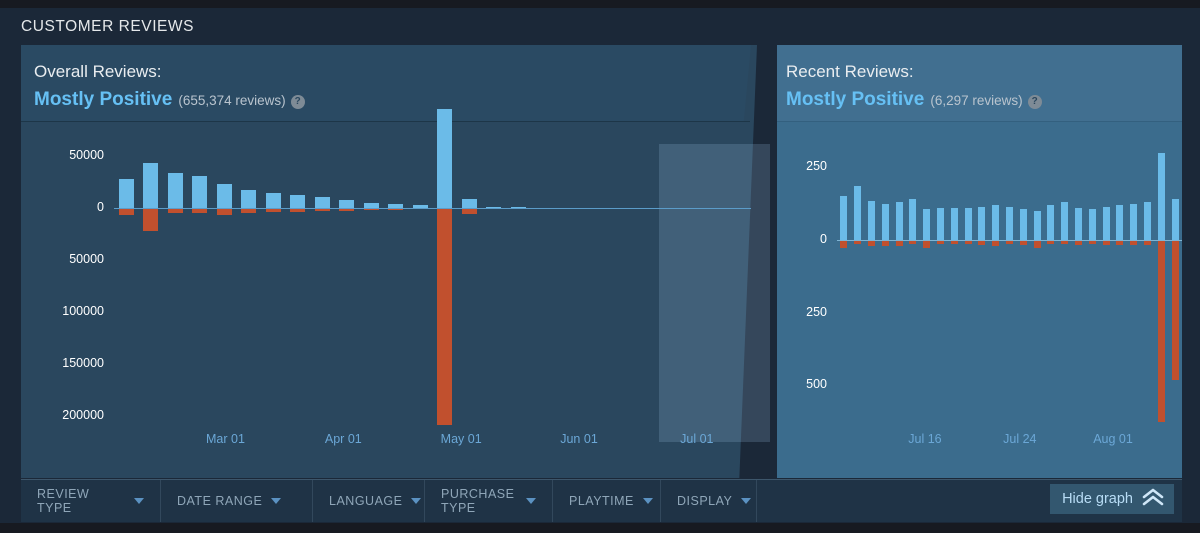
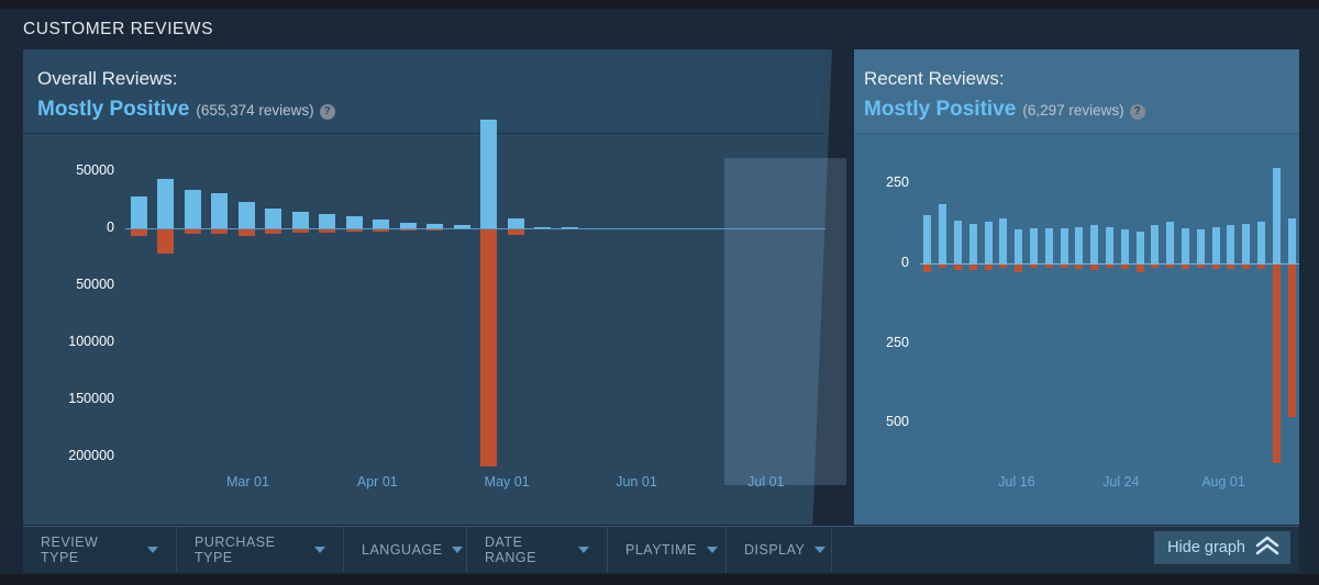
  CUSTOMER REVIEWS
  Overall Reviews:
  Mostly Positive
  (655,374 reviews)
  ?
  50000
  0
  50000
  100000
  150000
  200000
  Mar 01
  Apr 01
  May 01
  Jun 01
  Jul 01
  Recent Reviews:
  Mostly Positive
  (6,297 reviews)
  ?
  250
  0
  250
  500
  Jul 16
  Jul 24
  Aug 01
  REVIEW TYPE
- DATE RANGE
+ PURCHASE TYPE
  LANGUAGE
- PURCHASE TYPE
+ DATE RANGE
  PLAYTIME
  DISPLAY
  Hide graph
